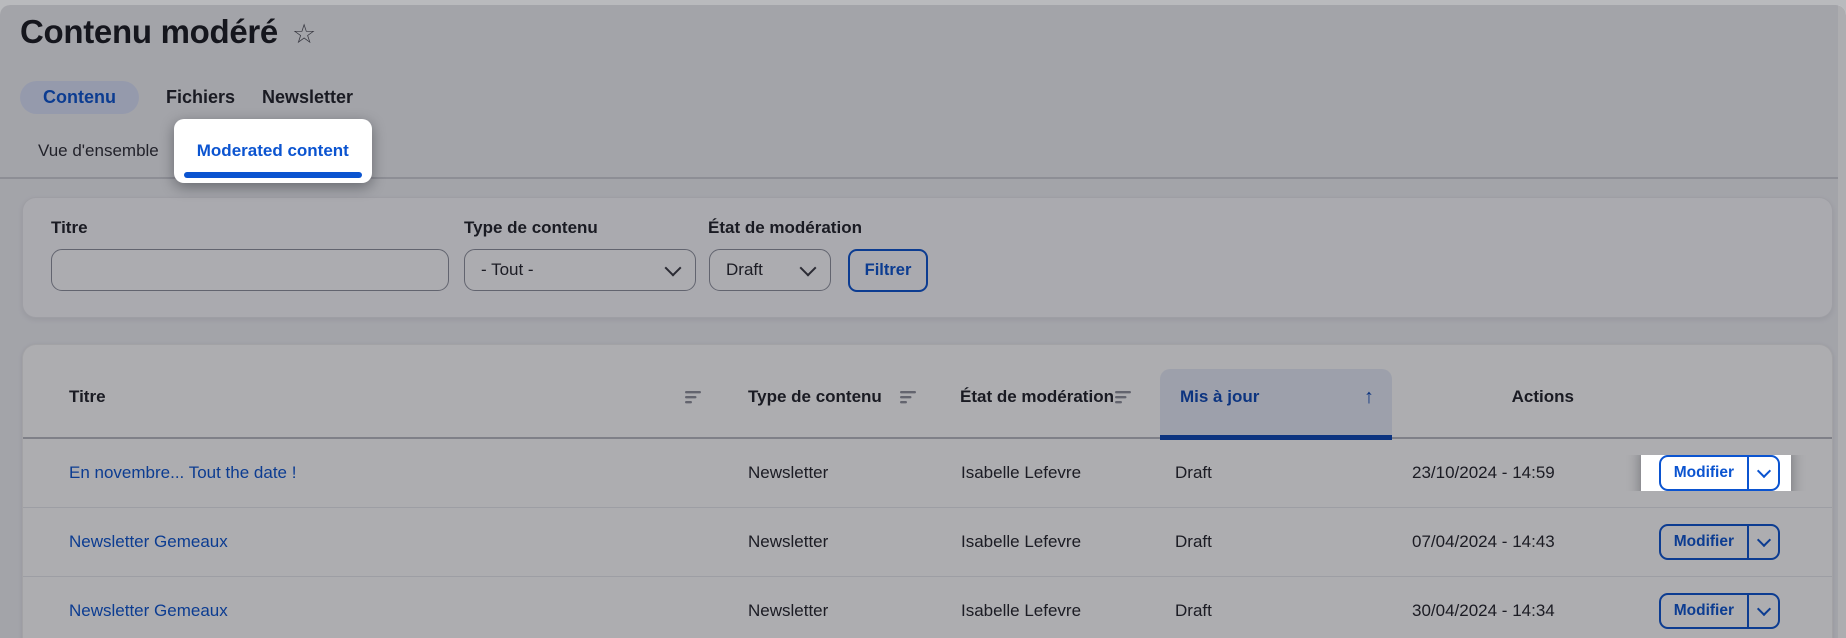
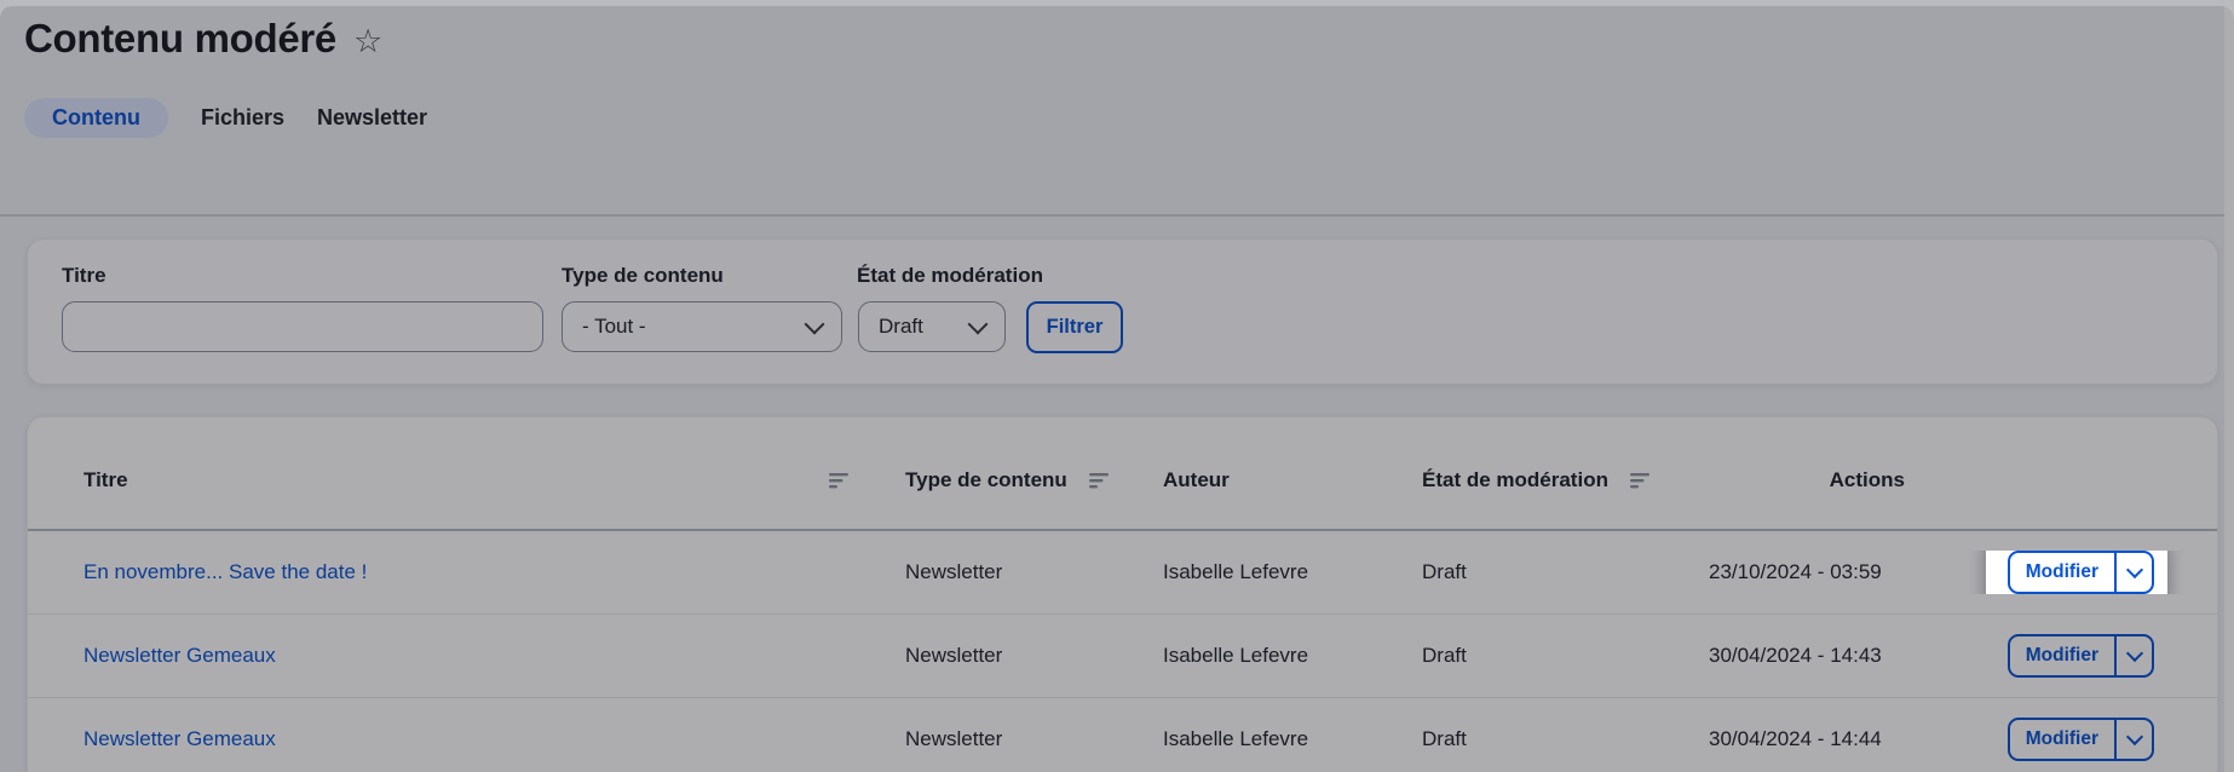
  Contenu modéré
  ☆
  Contenu
  Fichiers
  Newsletter
- Vue d'ensemble
- Moderated content
  Titre
  Type de contenu
  - Tout -
  État de modération
  Draft
  Filtrer
  Titre
  Type de contenu
+ Auteur
  État de modération
- Mis à jour
- ↑
  Actions
- En novembre... Tout the date !
+ En novembre... Save the date !
  Newsletter
  Isabelle Lefevre
  Draft
- 23/10/2024 - 14:59
+ 23/10/2024 - 03:59
  Modifier
  Newsletter Gemeaux
  Newsletter
  Isabelle Lefevre
  Draft
- 07/04/2024 - 14:43
+ 30/04/2024 - 14:43
  Modifier
  Newsletter Gemeaux
  Newsletter
  Isabelle Lefevre
  Draft
- 30/04/2024 - 14:34
+ 30/04/2024 - 14:44
  Modifier
